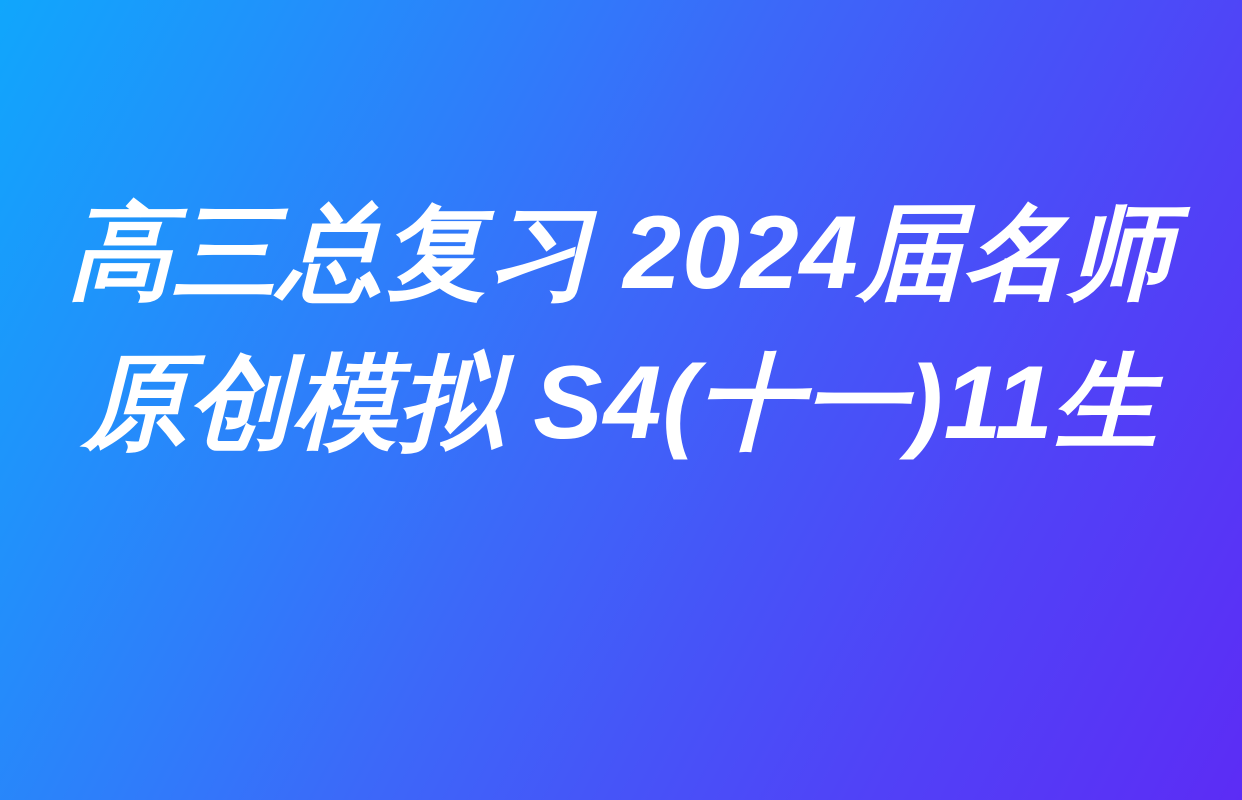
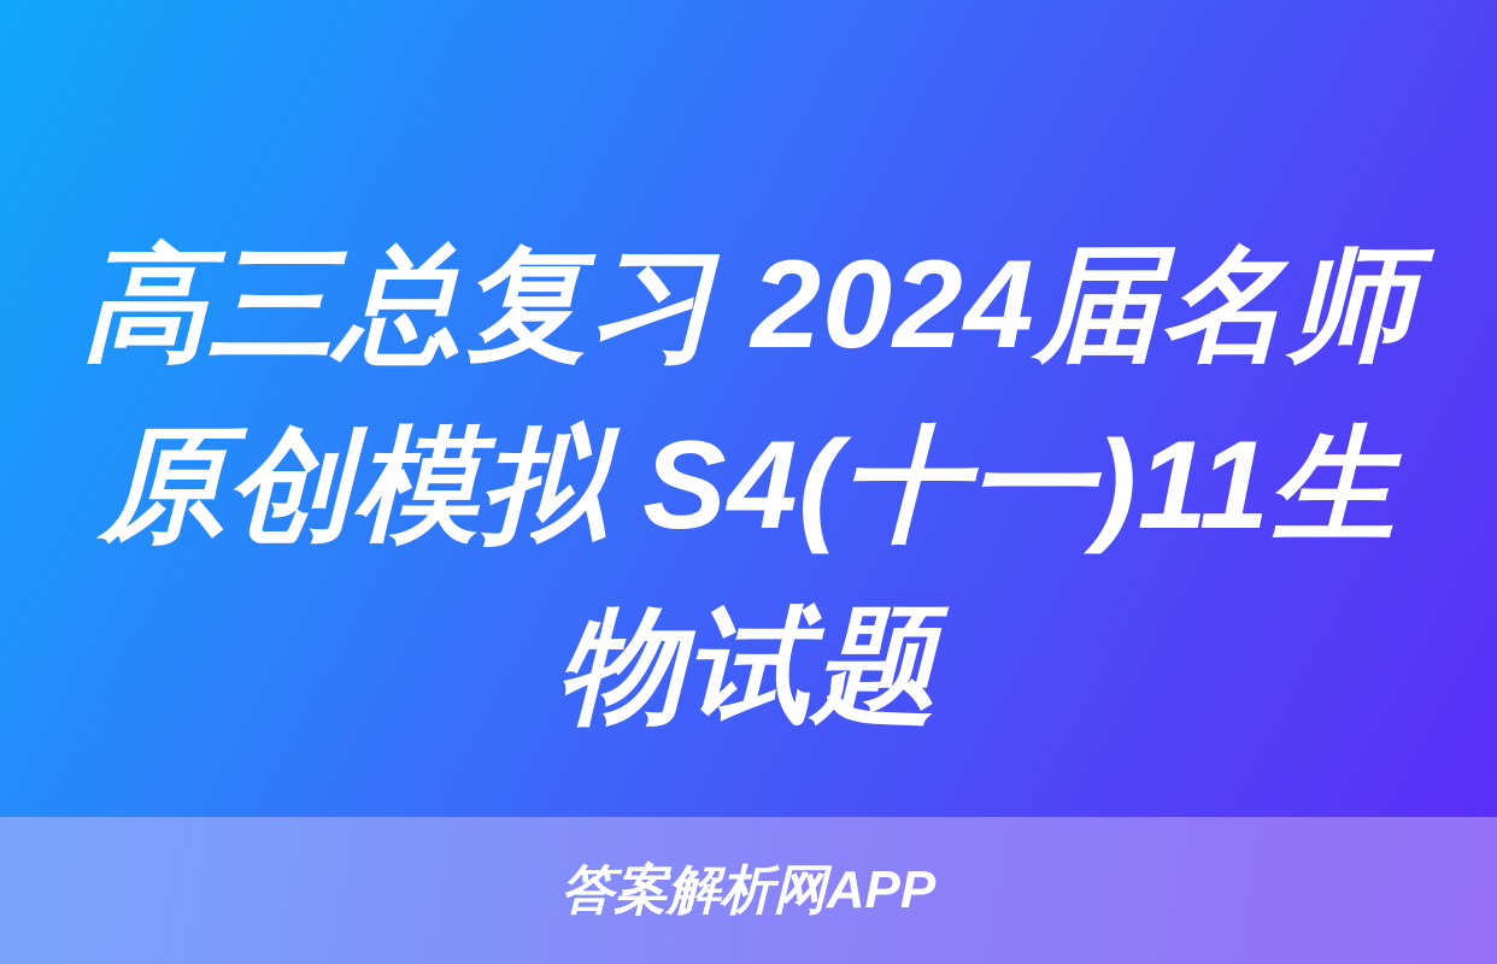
  高三总复习 2024届名师
  原创模拟 S4(十一)11生
+ 物试题
+ 答案解析网APP
